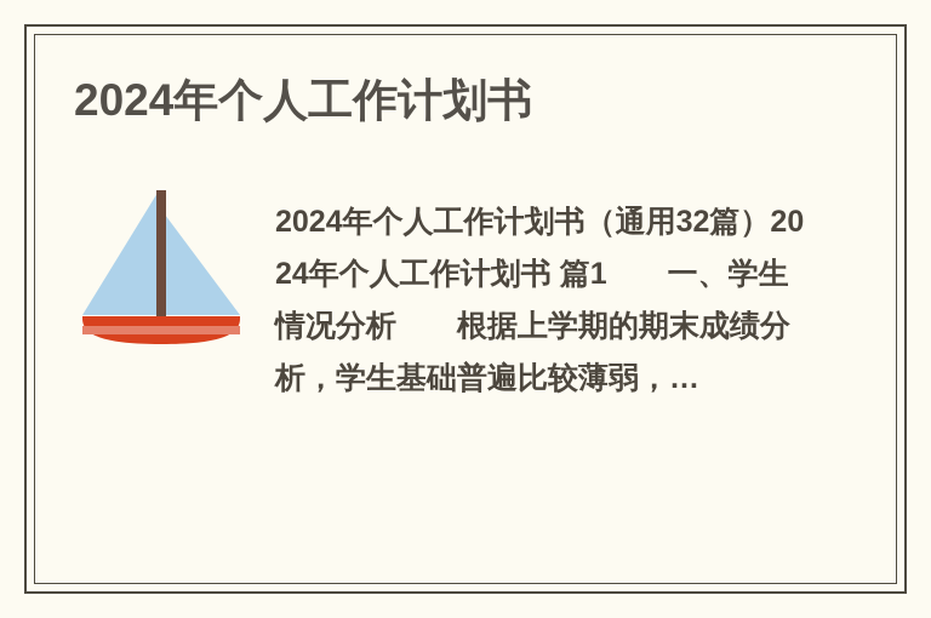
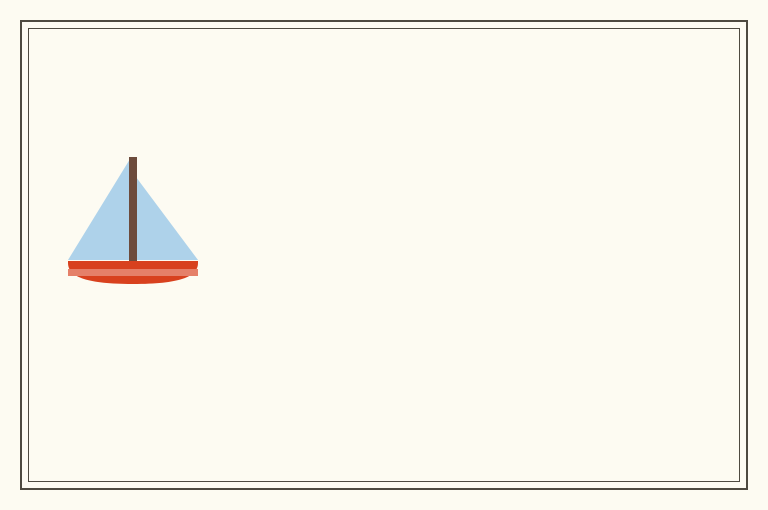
- 2024年个人工作计划书
- 2024年个人工作计划书（通用32篇）2024年个人工作计划书 篇1 一、学生情况分析 根据上学期的期末成绩分析，学生基础普遍比较薄弱，…
